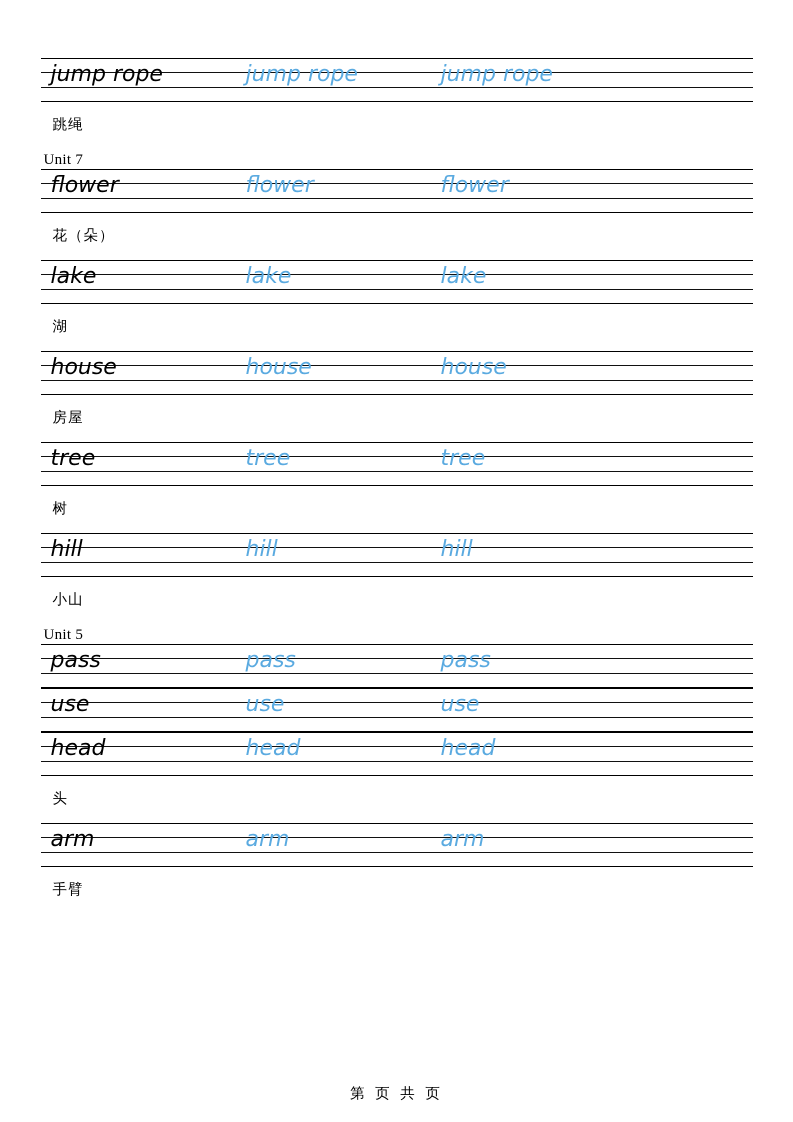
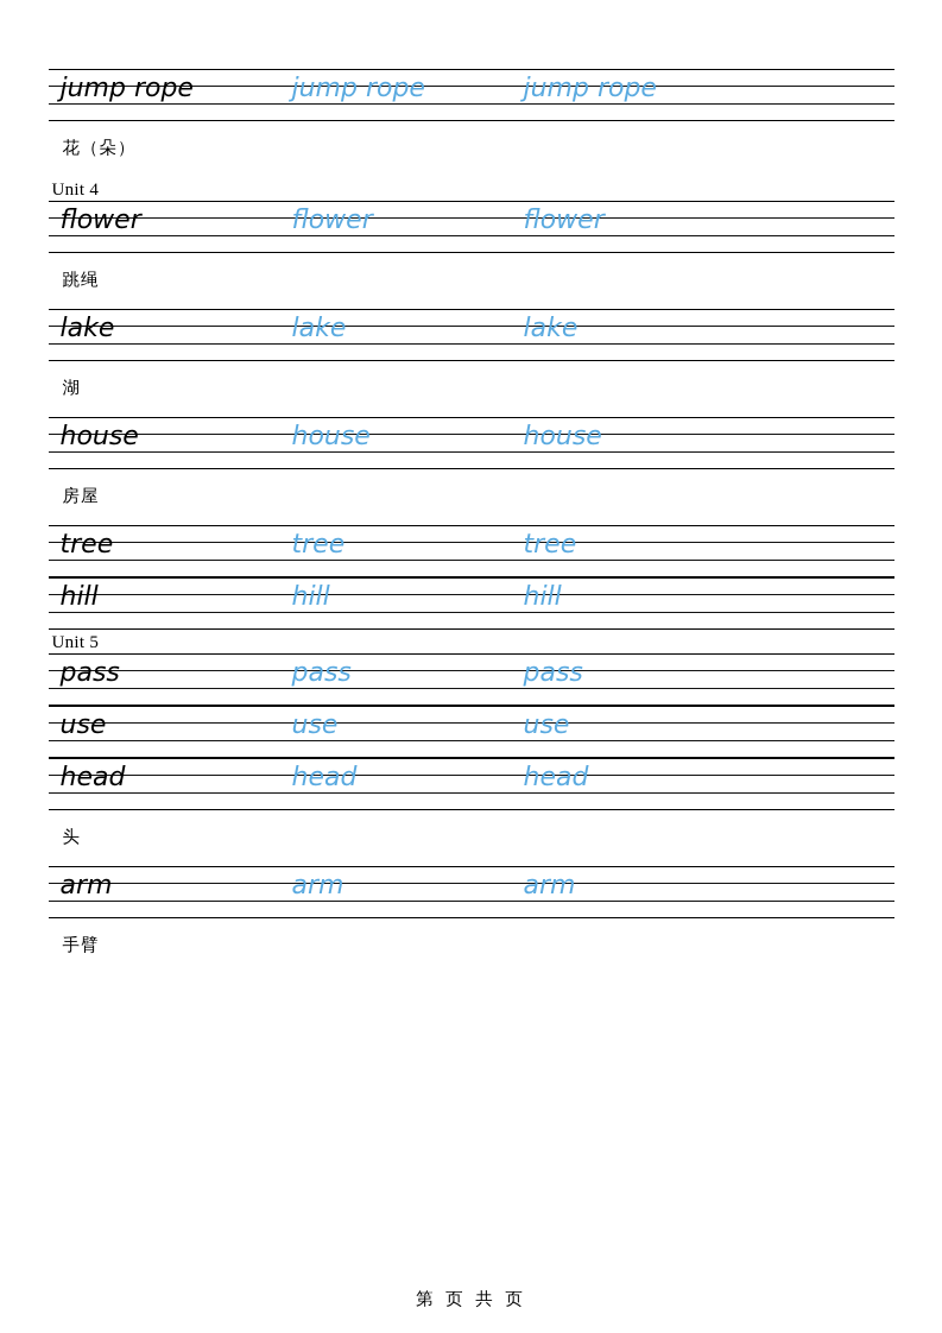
  jump rope
  jump rope
  jump rope
- 跳绳
+ 花（朵）
- Unit 7
+ Unit 4
  flower
  flower
  flower
- 花（朵）
+ 跳绳
  lake
  lake
  lake
  湖
  house
  house
  house
  房屋
  tree
  tree
  tree
- 树
  hill
  hill
  hill
- 小山
  Unit 5
  pass
  pass
  pass
  use
  use
  use
  head
  head
  head
  头
  arm
  arm
  arm
  手臂
  第 页 共 页
